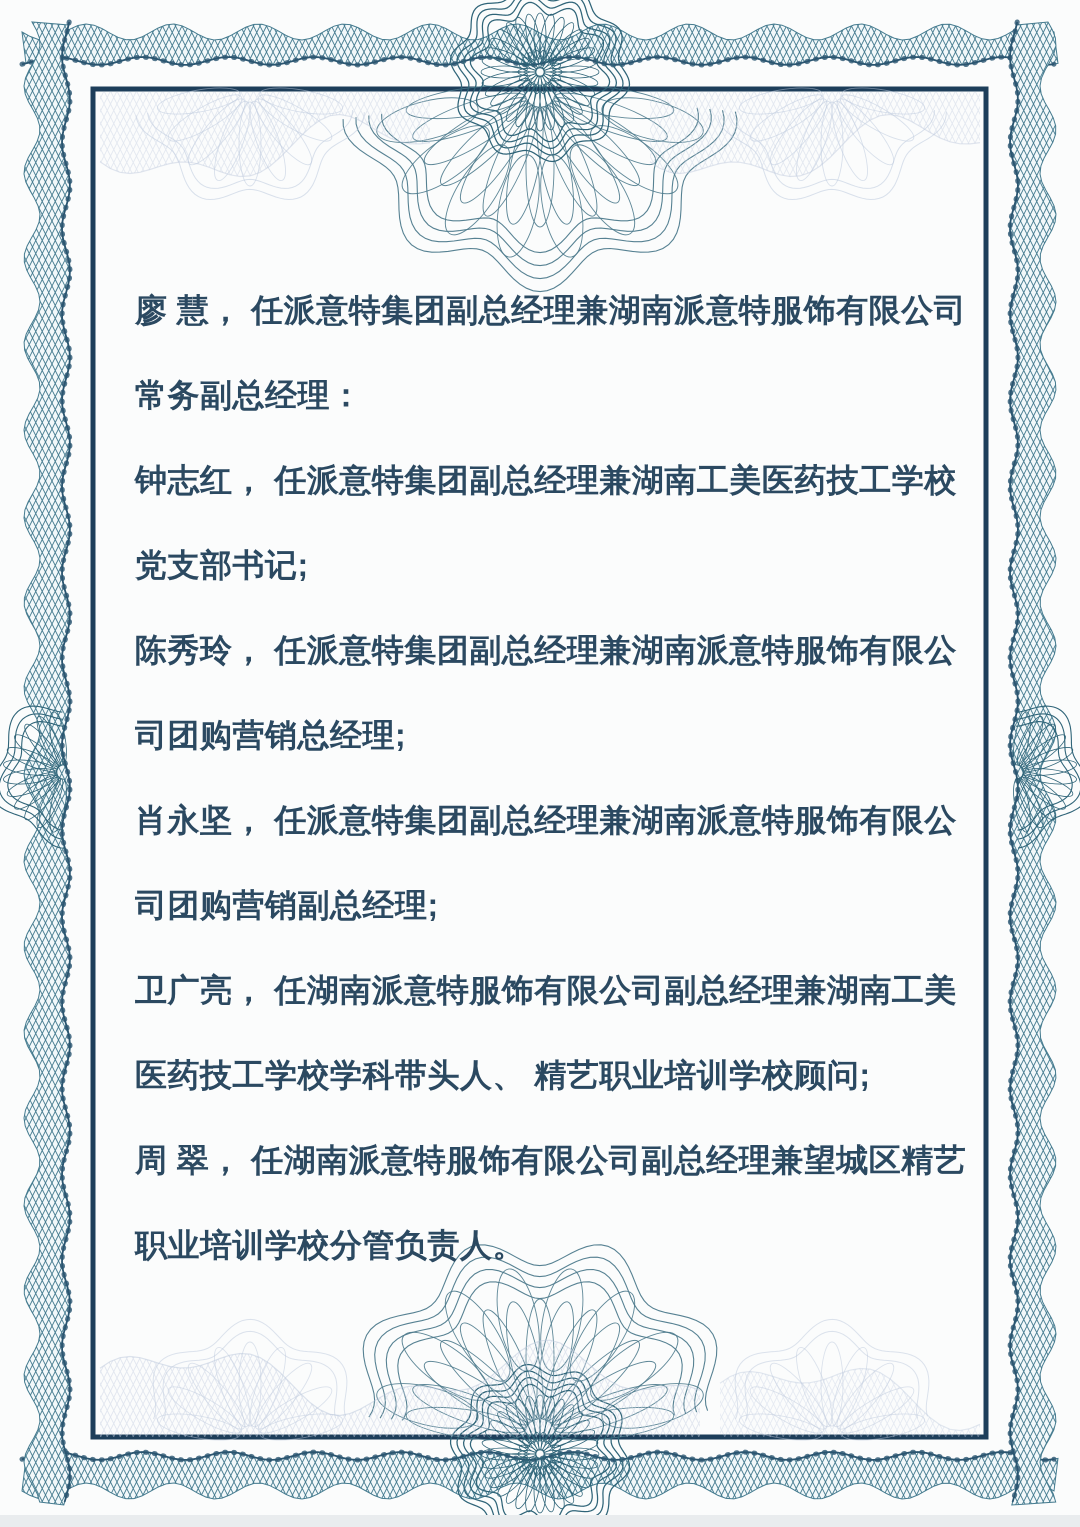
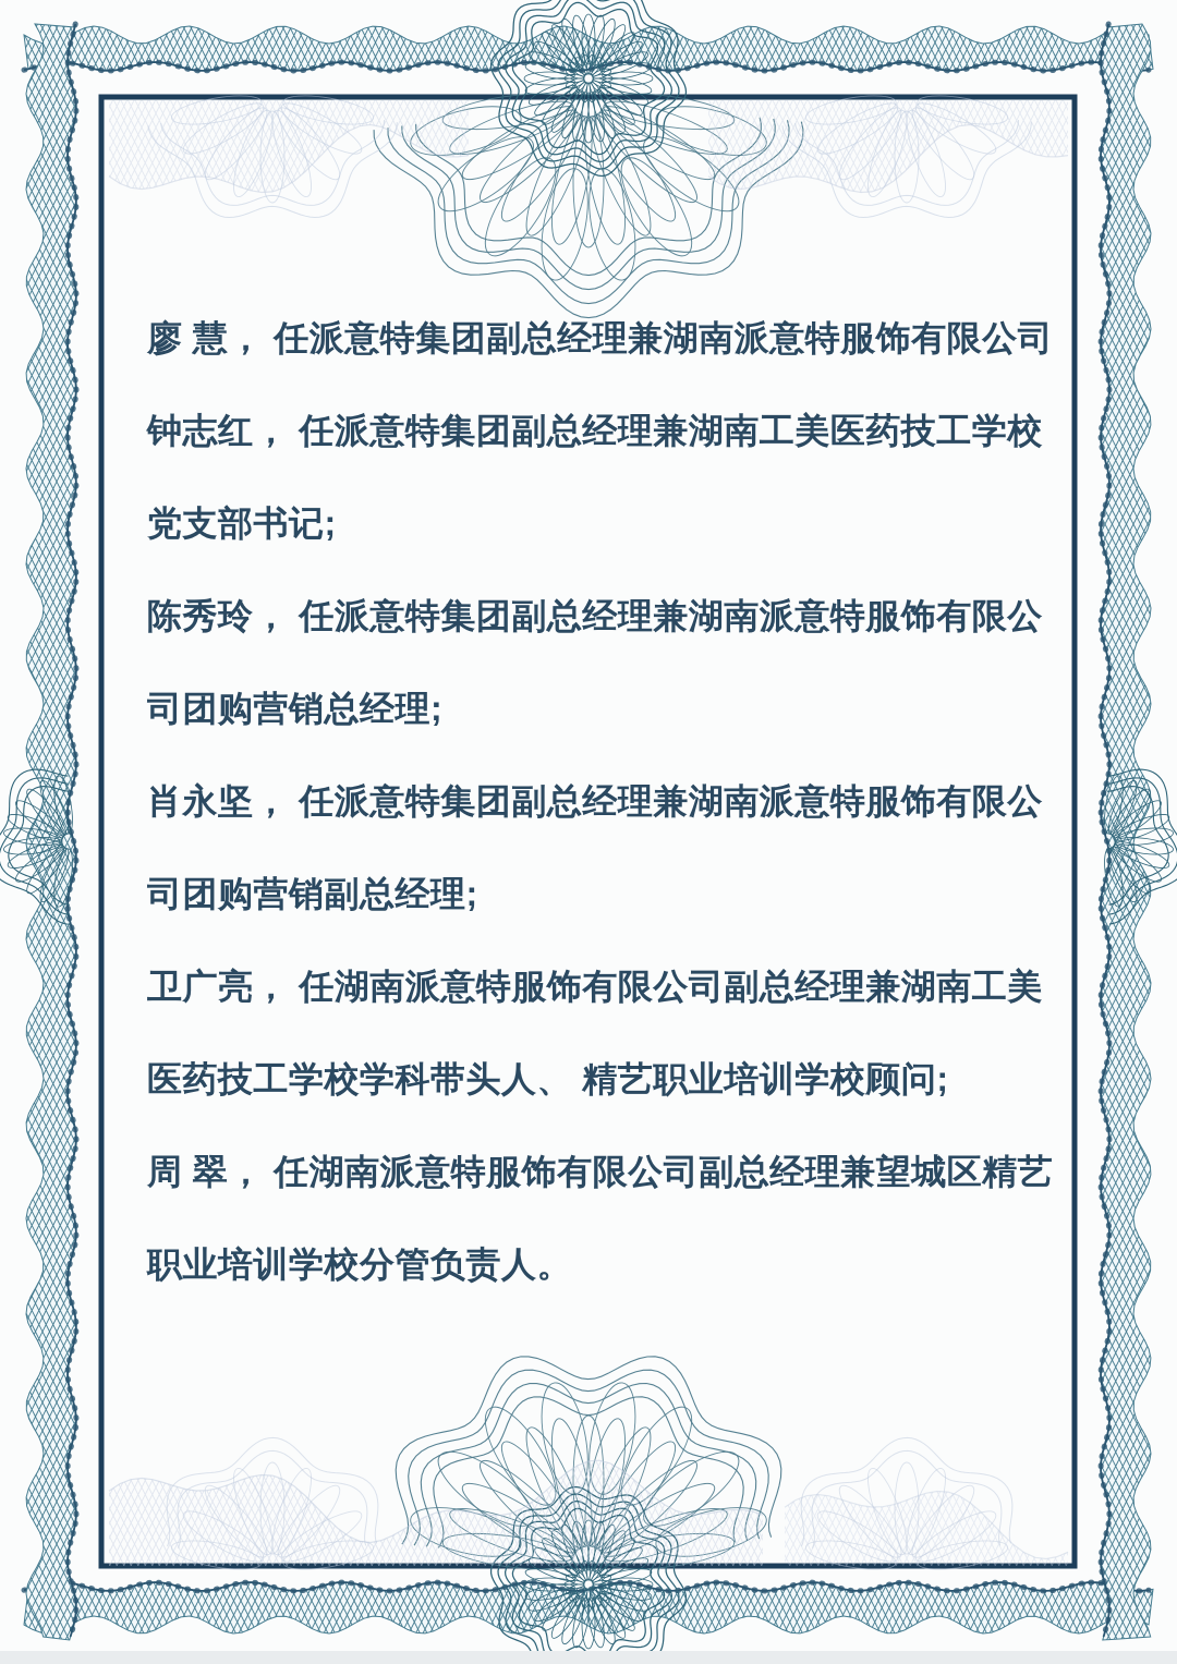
  廖 慧， 任派意特集团副总经理兼湖南派意特服饰有限公司
- 常务副总经理：
  钟志红， 任派意特集团副总经理兼湖南工美医药技工学校
  党支部书记;
  陈秀玲， 任派意特集团副总经理兼湖南派意特服饰有限公
  司团购营销总经理;
  肖永坚， 任派意特集团副总经理兼湖南派意特服饰有限公
  司团购营销副总经理;
  卫广亮， 任湖南派意特服饰有限公司副总经理兼湖南工美
  医药技工学校学科带头人、 精艺职业培训学校顾问;
  周 翠， 任湖南派意特服饰有限公司副总经理兼望城区精艺
  职业培训学校分管负责人。
